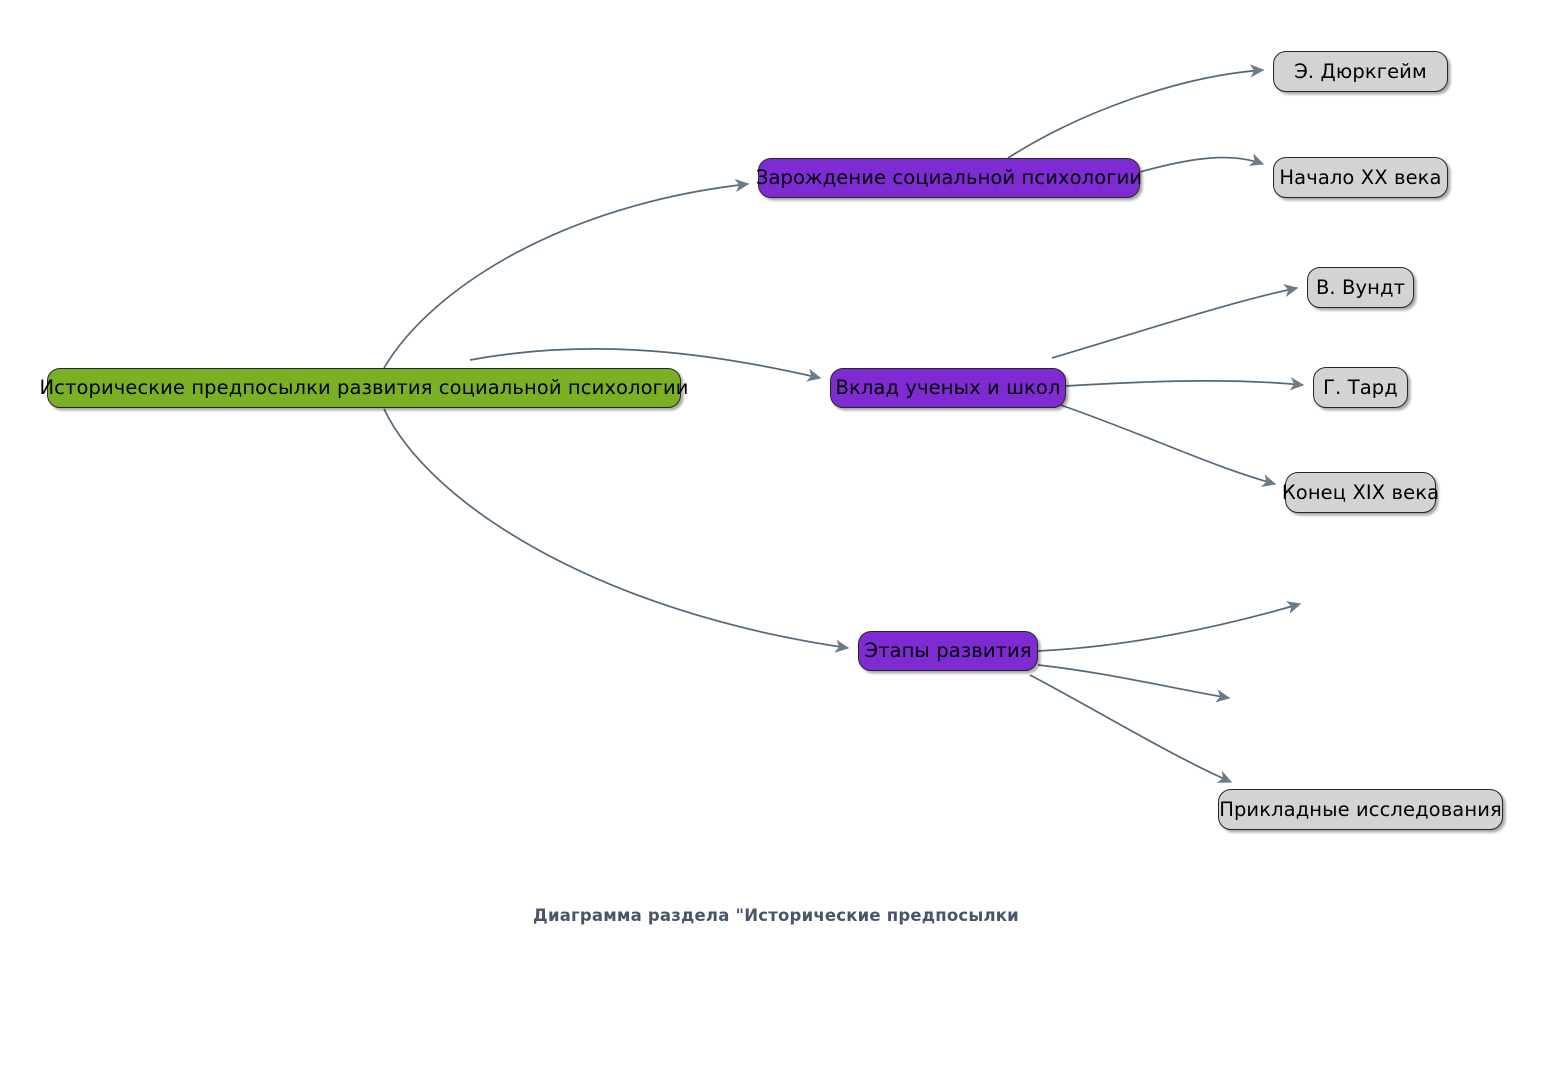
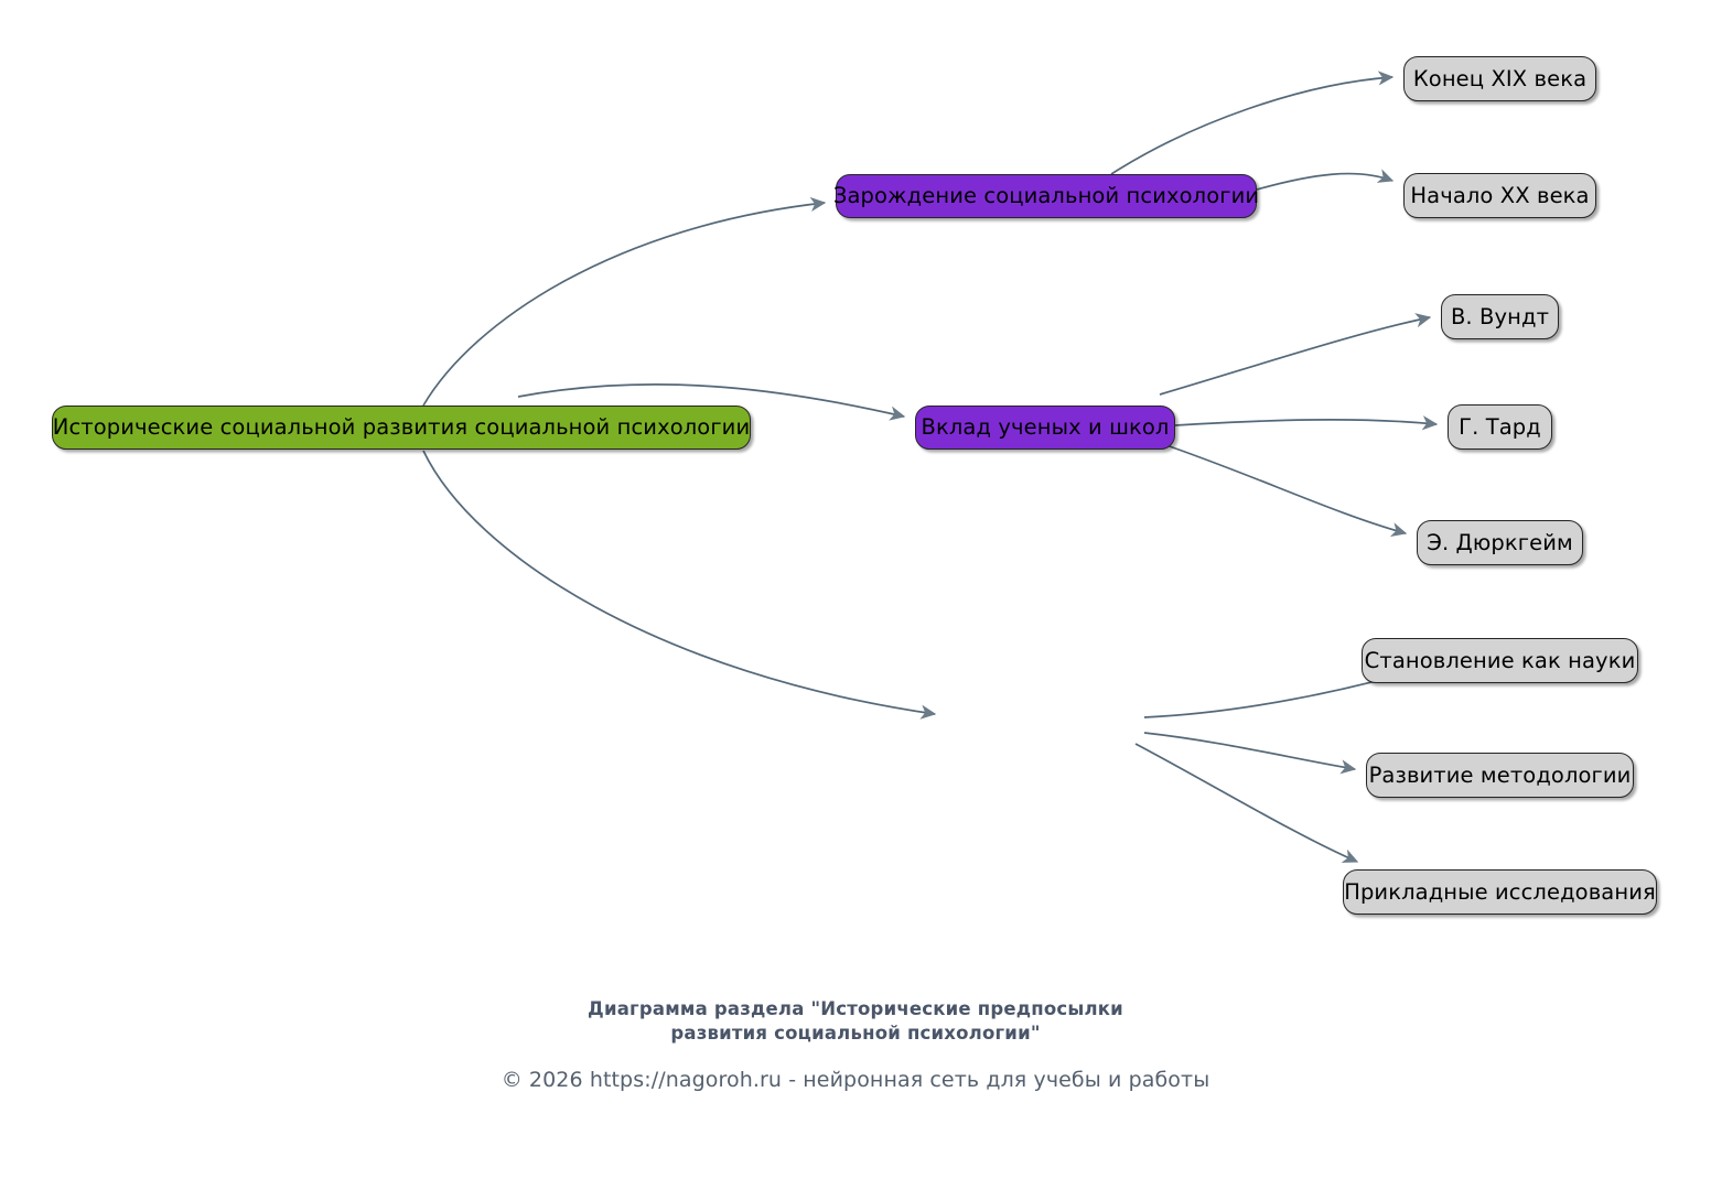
- Исторические предпосылки развития социальной психологии
+ Исторические социальной развития социальной психологии
  Зарождение социальной психологии
  Вклад ученых и школ
- Этапы развития
- Э. Дюркгейм
+ Конец XIX века
  Начало XX века
  В. Вундт
  Г. Тард
- Конец XIX века
+ Э. Дюркгейм
+ Становление как науки
+ Развитие методологии
  Прикладные исследования
  Диаграмма раздела "Исторические предпосылки
+ развития социальной психологии"
+ © 2026 https://nagoroh.ru - нейронная сеть для учебы и работы
